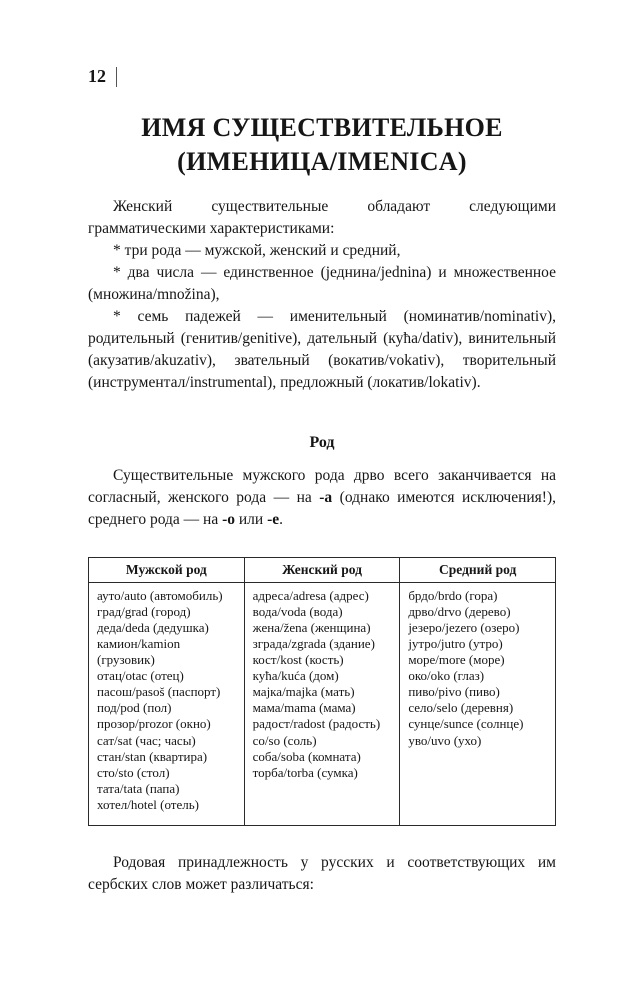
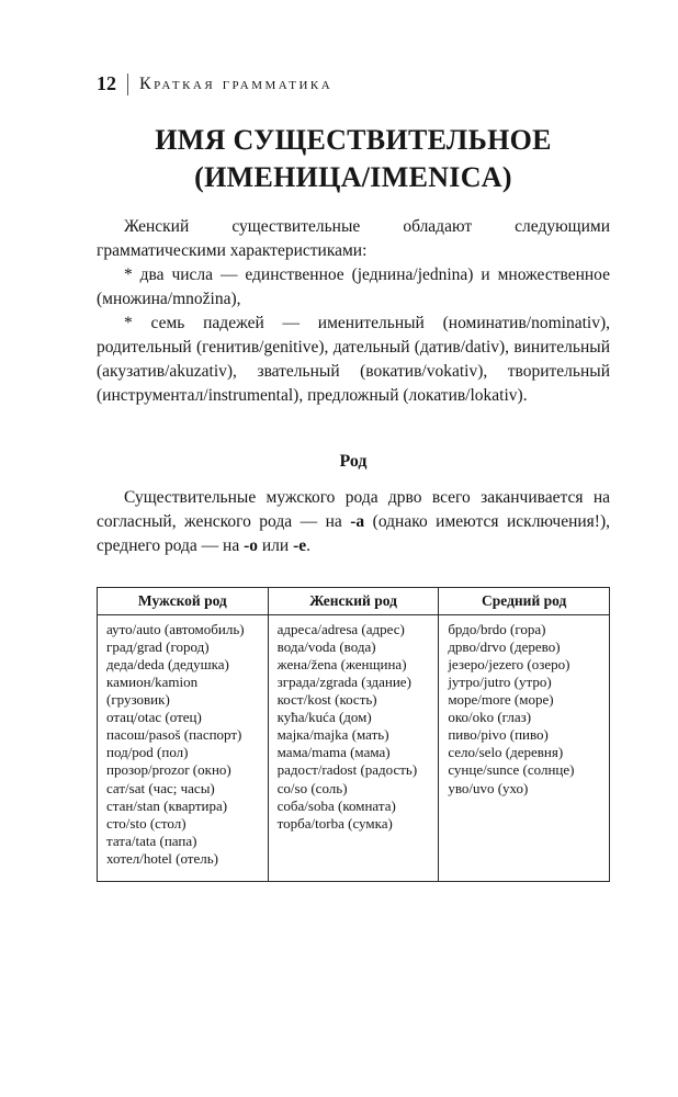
  12
+ Краткая грамматика
  ИМЯ СУЩЕСТВИТЕЛЬНОЕ
  (ИМЕНИЦА/IMENICA)
  Женский существительные обладают следующими грамматическими характеристиками:
- * три рода — мужской, женский и средний,
  * два числа — единственное (једнина/jednina) и множественное (множина/množina),
- * семь падежей — именительный (номинатив/nominativ), родительный (генитив/genitive), дательный (кућа/dativ), винительный (акузатив/akuzativ), звательный (вокатив/vokativ), творительный (инструментал/instrumental), предложный (локатив/lokativ).
+ * семь падежей — именительный (номинатив/nominativ), родительный (генитив/genitive), дательный (датив/dativ), винительный (акузатив/akuzativ), звательный (вокатив/vokativ), творительный (инструментал/instrumental), предложный (локатив/lokativ).
  Род
  Существительные мужского рода дрво всего заканчивается на согласный, женского рода — на -а (однако имеются исключения!), среднего рода — на -о или -е.
  Мужской род	Женский род	Средний род
  ауто/auto (автомобиль)град/grad (город)деда/deda (дедушка)камион/kamion (грузовик)отац/otac (отец)пасош/pasoš (паспорт)под/pod (пол)прозор/prozor (окно)сат/sat (час; часы)стан/stan (квартира)сто/sto (стол)тата/tata (папа)хотел/hotel (отель)	адреса/adresa (адрес)вода/voda (вода)жена/žena (женщина)зграда/zgrada (здание)кост/kost (кость)кућа/kuća (дом)мајка/majka (мать)мама/mama (мама)радост/radost (радость)со/so (соль)соба/soba (комната)торба/torba (сумка)	брдо/brdo (гора)дрво/drvo (дерево)језеро/jezero (озеро)јутро/jutro (утро)море/more (море)око/oko (глаз)пиво/pivo (пиво)село/selo (деревня)сунце/sunce (солнце)уво/uvo (ухо)
- Родовая принадлежность у русских и соответствующих им сербских слов может различаться:
